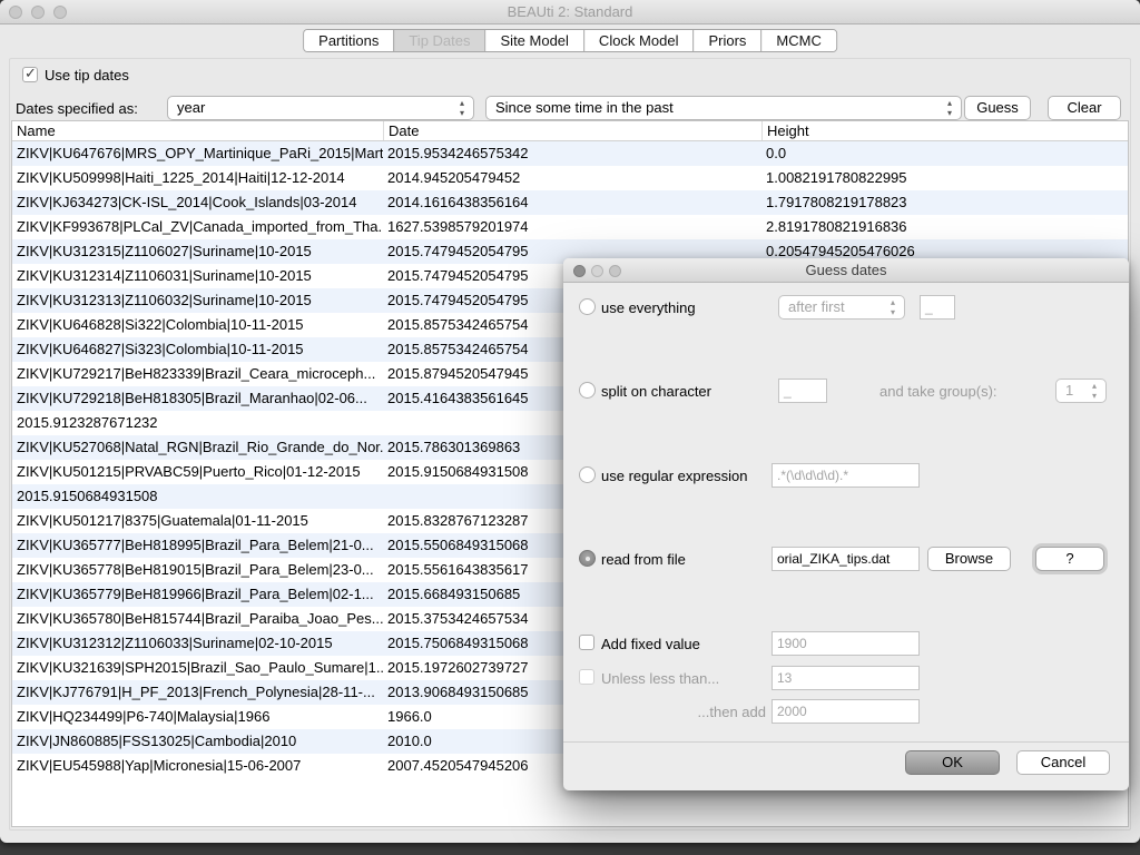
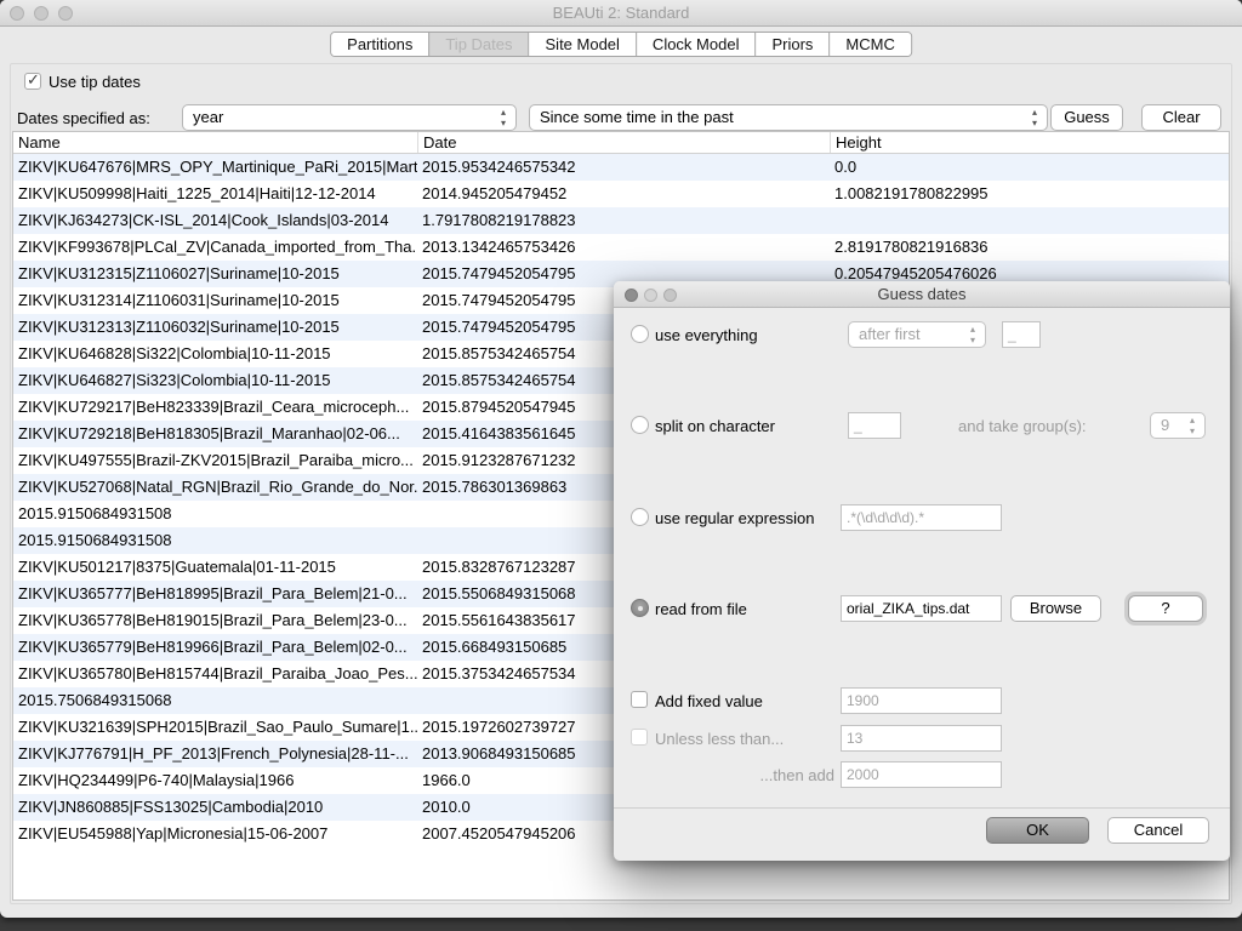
  BEAUti 2: Standard
  Partitions
  Tip Dates
  Site Model
  Clock Model
  Priors
  MCMC
  ✓
  Use tip dates
  Dates specified as:
  year
  ▴
  ▾
  Since some time in the past
  ▴
  ▾
  Guess
  Clear
  Name
  Date
  Height
  ZIKV|KU647676|MRS_OPY_Martinique_PaRi_2015|Mart
  2015.9534246575342
  0.0
  ZIKV|KU509998|Haiti_1225_2014|Haiti|12-12-2014
  2014.945205479452
  1.0082191780822995
  ZIKV|KJ634273|CK-ISL_2014|Cook_Islands|03-2014
- 2014.1616438356164
  1.7917808219178823
  ZIKV|KF993678|PLCal_ZV|Canada_imported_from_Tha.
- 1627.5398579201974
+ 2013.1342465753426
  2.8191780821916836
  ZIKV|KU312315|Z1106027|Suriname|10-2015
  2015.7479452054795
  0.20547945205476026
  ZIKV|KU312314|Z1106031|Suriname|10-2015
  2015.7479452054795
  ZIKV|KU312313|Z1106032|Suriname|10-2015
  2015.7479452054795
  ZIKV|KU646828|Si322|Colombia|10-11-2015
  2015.8575342465754
  ZIKV|KU646827|Si323|Colombia|10-11-2015
  2015.8575342465754
  ZIKV|KU729217|BeH823339|Brazil_Ceara_microceph...
  2015.8794520547945
  ZIKV|KU729218|BeH818305|Brazil_Maranhao|02-06...
  2015.4164383561645
+ ZIKV|KU497555|Brazil-ZKV2015|Brazil_Paraiba_micro...
  2015.9123287671232
  ZIKV|KU527068|Natal_RGN|Brazil_Rio_Grande_do_Nor.
  2015.786301369863
- ZIKV|KU501215|PRVABC59|Puerto_Rico|01-12-2015
  2015.9150684931508
  2015.9150684931508
  ZIKV|KU501217|8375|Guatemala|01-11-2015
  2015.8328767123287
  ZIKV|KU365777|BeH818995|Brazil_Para_Belem|21-0...
  2015.5506849315068
  ZIKV|KU365778|BeH819015|Brazil_Para_Belem|23-0...
  2015.5561643835617
- ZIKV|KU365779|BeH819966|Brazil_Para_Belem|02-1...
+ ZIKV|KU365779|BeH819966|Brazil_Para_Belem|02-0...
  2015.668493150685
  ZIKV|KU365780|BeH815744|Brazil_Paraiba_Joao_Pes...
  2015.3753424657534
- ZIKV|KU312312|Z1106033|Suriname|02-10-2015
  2015.7506849315068
  ZIKV|KU321639|SPH2015|Brazil_Sao_Paulo_Sumare|1..
  2015.1972602739727
  ZIKV|KJ776791|H_PF_2013|French_Polynesia|28-11-...
  2013.9068493150685
  ZIKV|HQ234499|P6-740|Malaysia|1966
  1966.0
  ZIKV|JN860885|FSS13025|Cambodia|2010
  2010.0
  ZIKV|EU545988|Yap|Micronesia|15-06-2007
  2007.4520547945206
  Guess dates
  use everything
  after first
  ▴
  ▾
  _
  split on character
  _
  and take group(s):
- 1
+ 9
  ▴
  ▾
  use regular expression
  .*(\d\d\d\d).*
  read from file
  orial_ZIKA_tips.dat
  Browse
  ?
  Add fixed value
  1900
  Unless less than...
  13
  ...then add
  2000
  OK
  Cancel
